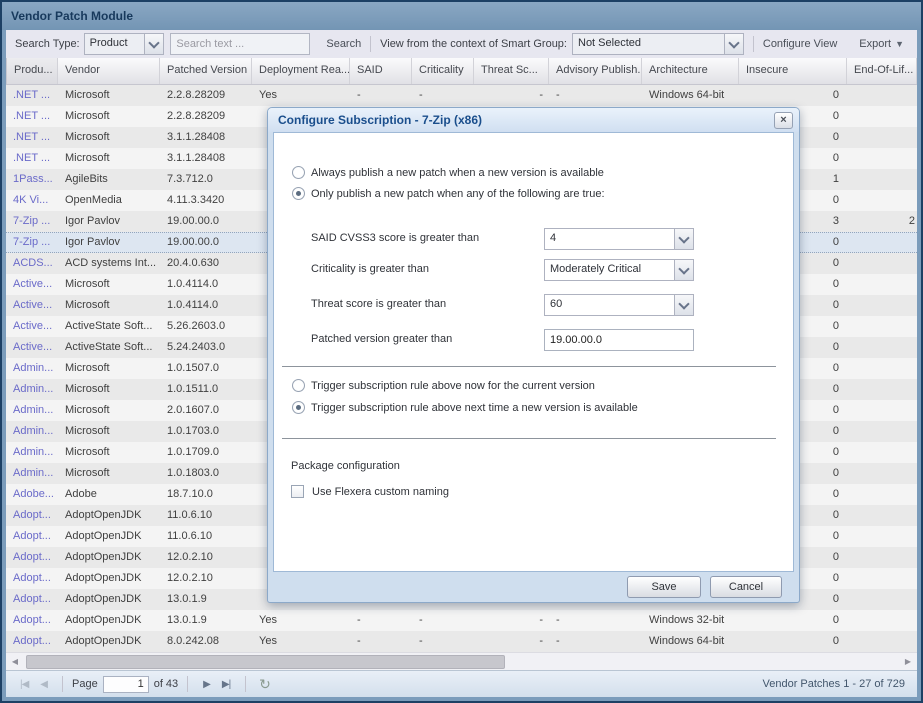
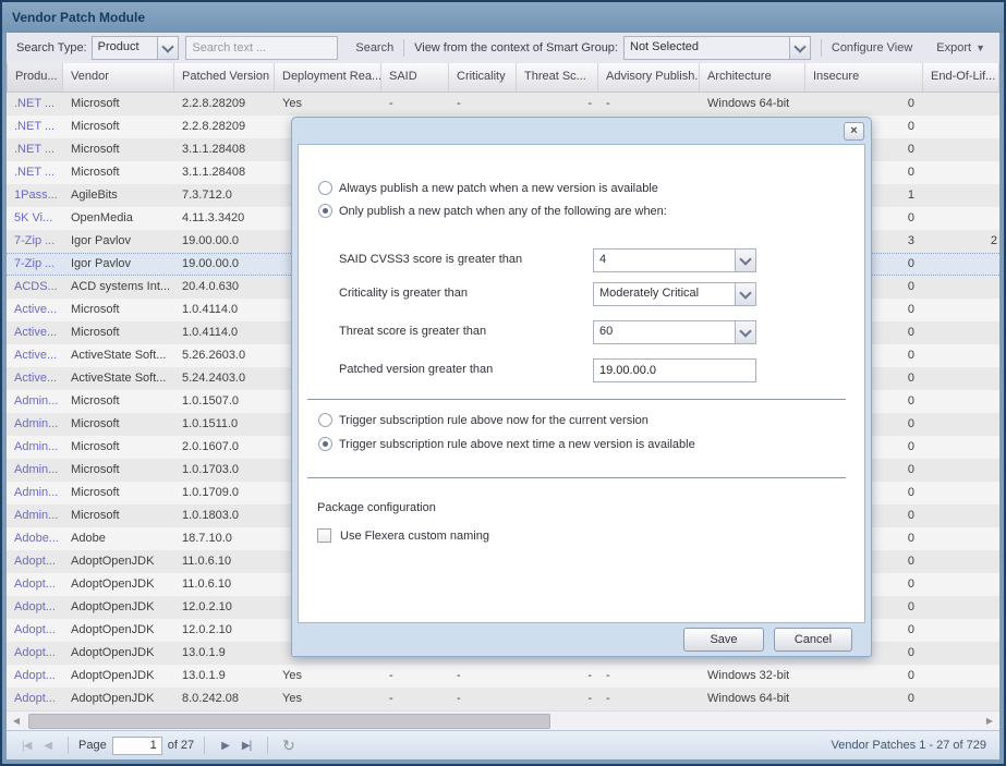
  Vendor Patch Module
  Search Type:
  Product
  Search text ...
  Search
  View from the context of Smart Group:
  Not Selected
  Configure View
  Export ▼
  Produ...
  Vendor
  Patched Version
  Deployment Rea...
  SAID
  Criticality
  Threat Sc...
  Advisory Publish..
  Architecture
  Insecure
  End-Of-Lif...
  .NET ...
  Microsoft
  2.2.8.28209
  Yes
  -
  -
  -
  -
  Windows 64-bit
  0
  .NET ...
  Microsoft
  2.2.8.28209
  0
  .NET ...
  Microsoft
  3.1.1.28408
  0
  .NET ...
  Microsoft
  3.1.1.28408
  0
  1Pass...
  AgileBits
  7.3.712.0
  1
- 4K Vi...
+ 5K Vi...
  OpenMedia
  4.11.3.3420
  0
  7-Zip ...
  Igor Pavlov
  19.00.00.0
  3
  2
  7-Zip ...
  Igor Pavlov
  19.00.00.0
  0
  ACDS...
  ACD systems Int...
  20.4.0.630
  0
  Active...
  Microsoft
  1.0.4114.0
  0
  Active...
  Microsoft
  1.0.4114.0
  0
  Active...
  ActiveState Soft...
  5.26.2603.0
  0
  Active...
  ActiveState Soft...
  5.24.2403.0
  0
  Admin...
  Microsoft
  1.0.1507.0
  0
  Admin...
  Microsoft
  1.0.1511.0
  0
  Admin...
  Microsoft
  2.0.1607.0
  0
  Admin...
  Microsoft
  1.0.1703.0
  0
  Admin...
  Microsoft
  1.0.1709.0
  0
  Admin...
  Microsoft
  1.0.1803.0
  0
  Adobe...
  Adobe
  18.7.10.0
  0
  Adopt...
  AdoptOpenJDK
  11.0.6.10
  0
  Adopt...
  AdoptOpenJDK
  11.0.6.10
  0
  Adopt...
  AdoptOpenJDK
  12.0.2.10
  0
  Adopt...
  AdoptOpenJDK
  12.0.2.10
  0
  Adopt...
  AdoptOpenJDK
  13.0.1.9
  0
  Adopt...
  AdoptOpenJDK
  13.0.1.9
  Yes
  -
  -
  -
  -
  Windows 32-bit
  0
  Adopt...
  AdoptOpenJDK
  8.0.242.08
  Yes
  -
  -
  -
  -
  Windows 64-bit
  0
  ◀
  ▶
  |◀
  ◀
  Page
  1
- of 43
+ of 27
  ▶
  ▶|
  ↻
  Vendor Patches 1 - 27 of 729
- Configure Subscription - 7-Zip (x86)
  ×
  Always publish a new patch when a new version is available
- Only publish a new patch when any of the following are true:
+ Only publish a new patch when any of the following are when:
  SAID CVSS3 score is greater than
  4
  Criticality is greater than
  Moderately Critical
  Threat score is greater than
  60
  Patched version greater than
  19.00.00.0
  Trigger subscription rule above now for the current version
  Trigger subscription rule above next time a new version is available
  Package configuration
  Use Flexera custom naming
  Save
  Cancel
